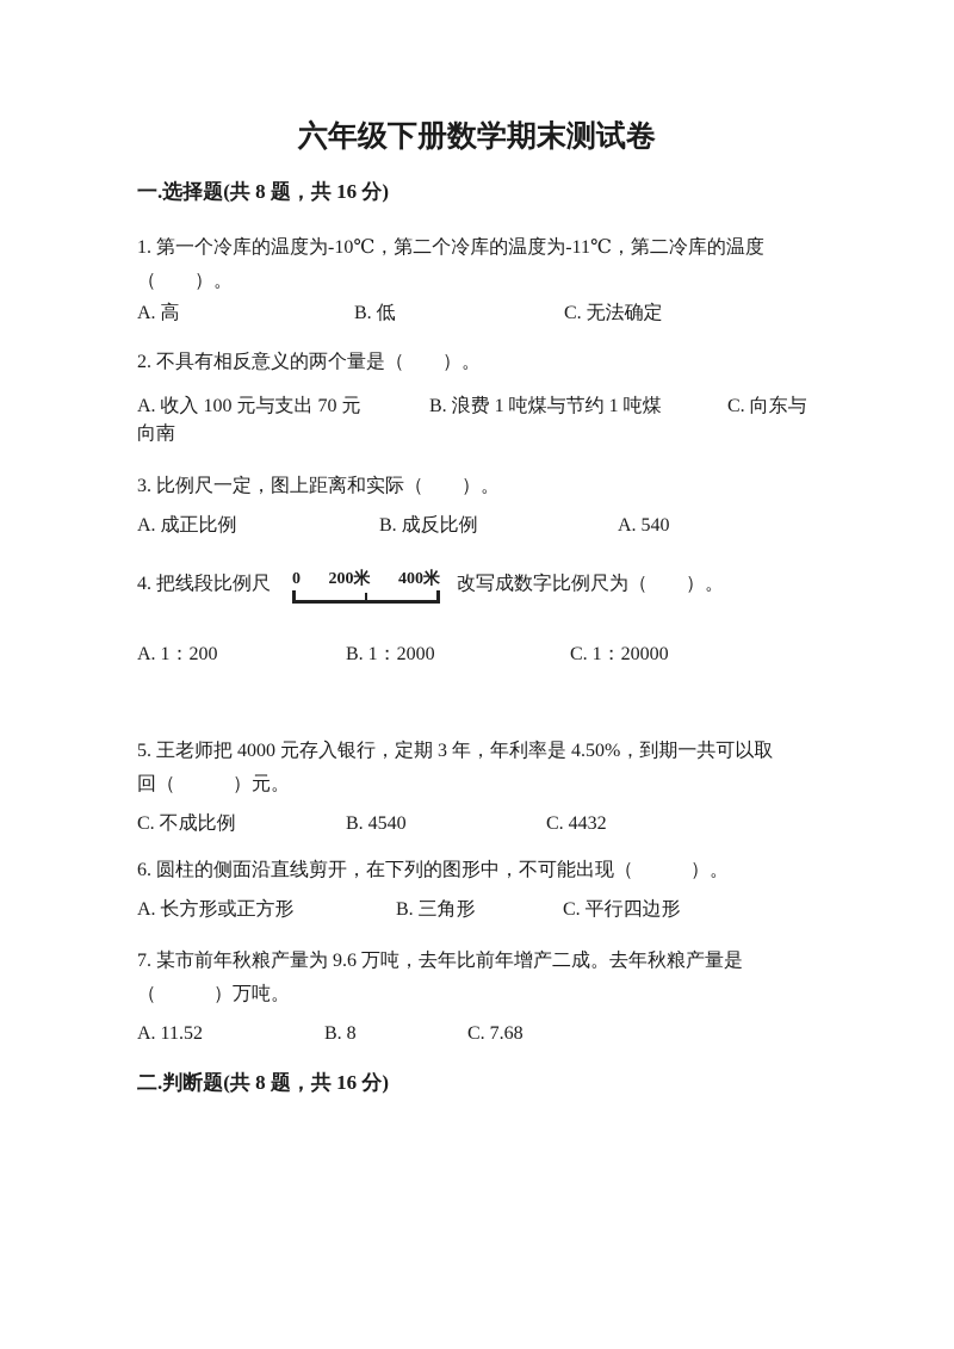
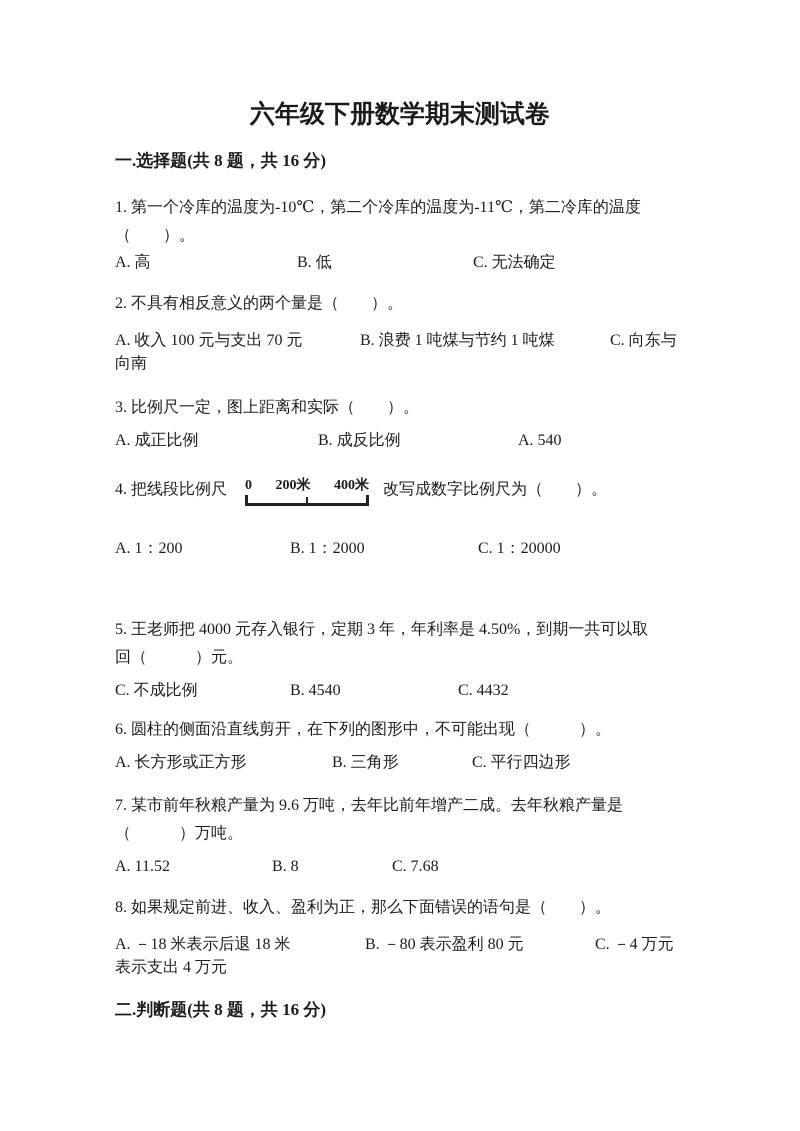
  六年级下册数学期末测试卷
  一.选择题(共 8 题，共 16 分)
  1. 第一个冷库的温度为-10℃，第二个冷库的温度为-11℃，第二冷库的温度
  （ ）。
  A. 高
  B. 低
  C. 无法确定
  2. 不具有相反意义的两个量是（ ）。
  A. 收入 100 元与支出 70 元
  B. 浪费 1 吨煤与节约 1 吨煤
  C. 向东与
  向南
  3. 比例尺一定，图上距离和实际（ ）。
  A. 成正比例
  B. 成反比例
  A. 540
  4. 把线段比例尺
  0
  200米
  400米
  改写成数字比例尺为（ ）。
  A. 1：200
  B. 1：2000
  C. 1：20000
  5. 王老师把 4000 元存入银行，定期 3 年，年利率是 4.50%，到期一共可以取
  回（ ）元。
  C. 不成比例
  B. 4540
  C. 4432
  6. 圆柱的侧面沿直线剪开，在下列的图形中，不可能出现（ ）。
  A. 长方形或正方形
  B. 三角形
  C. 平行四边形
  7. 某市前年秋粮产量为 9.6 万吨，去年比前年增产二成。去年秋粮产量是
  （ ）万吨。
  A. 11.52
  B. 8
  C. 7.68
+ 8. 如果规定前进、收入、盈利为正，那么下面错误的语句是（ ）。
+ A. －18 米表示后退 18 米
+ B. －80 表示盈利 80 元
+ C. －4 万元
+ 表示支出 4 万元
  二.判断题(共 8 题，共 16 分)
